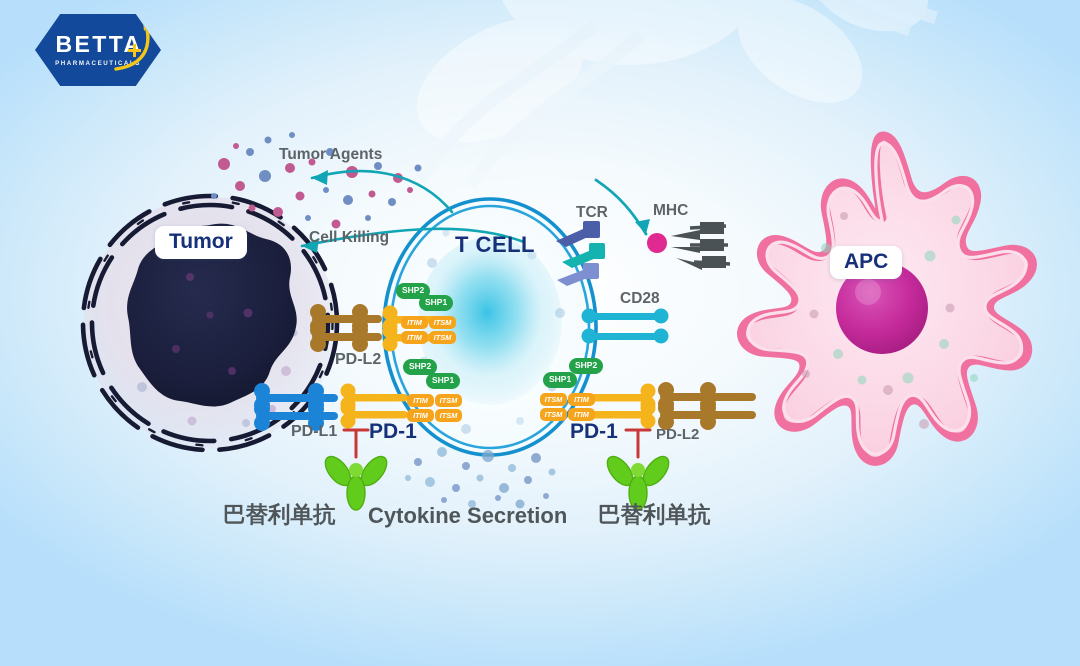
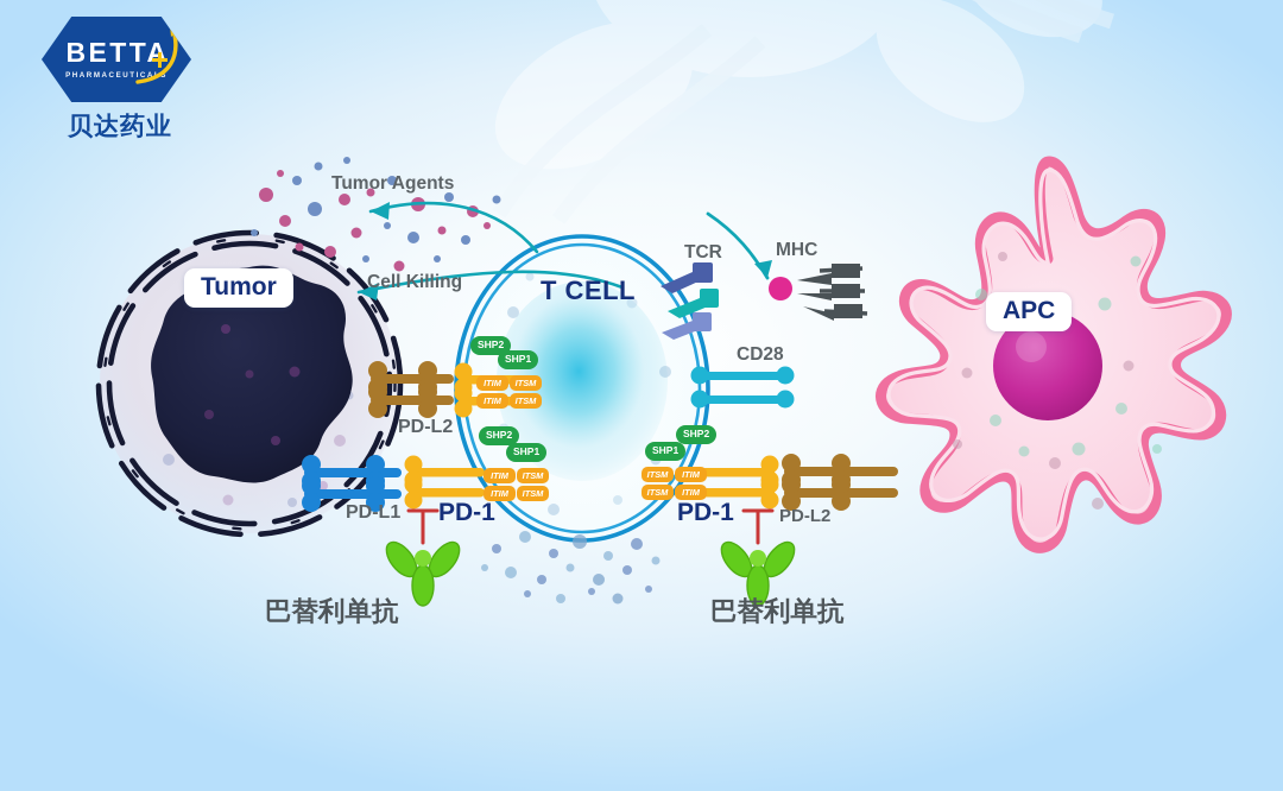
  BETTA
+ 贝达药业
  Tumor
  APC
  T CELL
  Tumor Agents
  Cell Killing
  TCR
  MHC
  CD28
  PD-L2
  PD-L1
  PD-L2
  PD-1
  PD-1
  SHP2
  SHP1
  ITIM
  ITSM
  ITIM
  ITSM
  SHP2
  SHP1
  ITIM
  ITSM
  ITIM
  ITSM
  SHP2
  SHP1
  ITSM
  ITIM
  ITSM
  ITIM
  巴替利单抗
- Cytokine Secretion
  巴替利单抗
